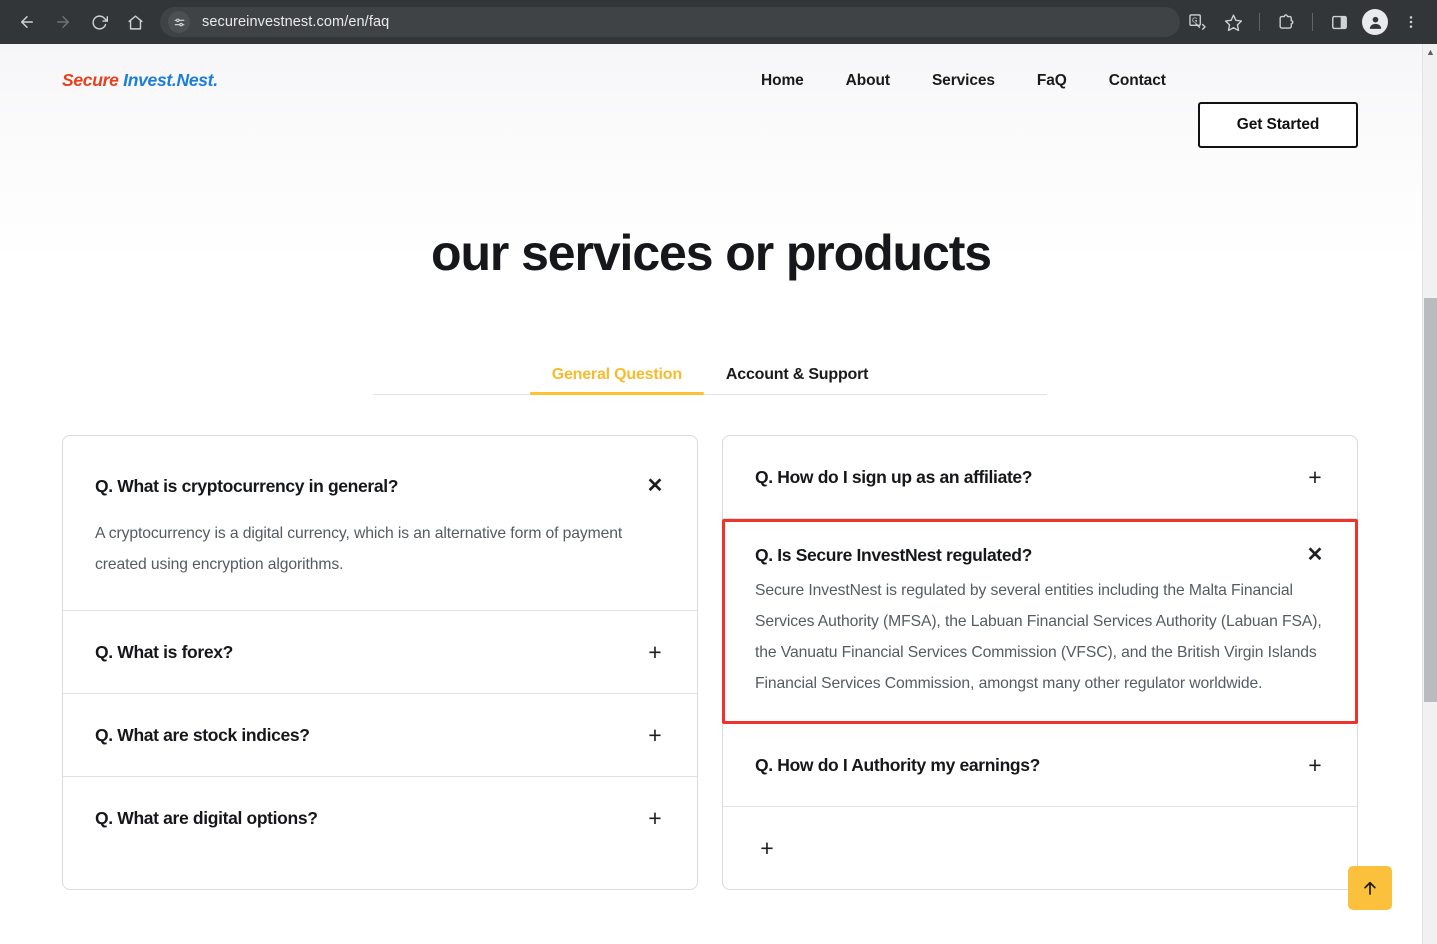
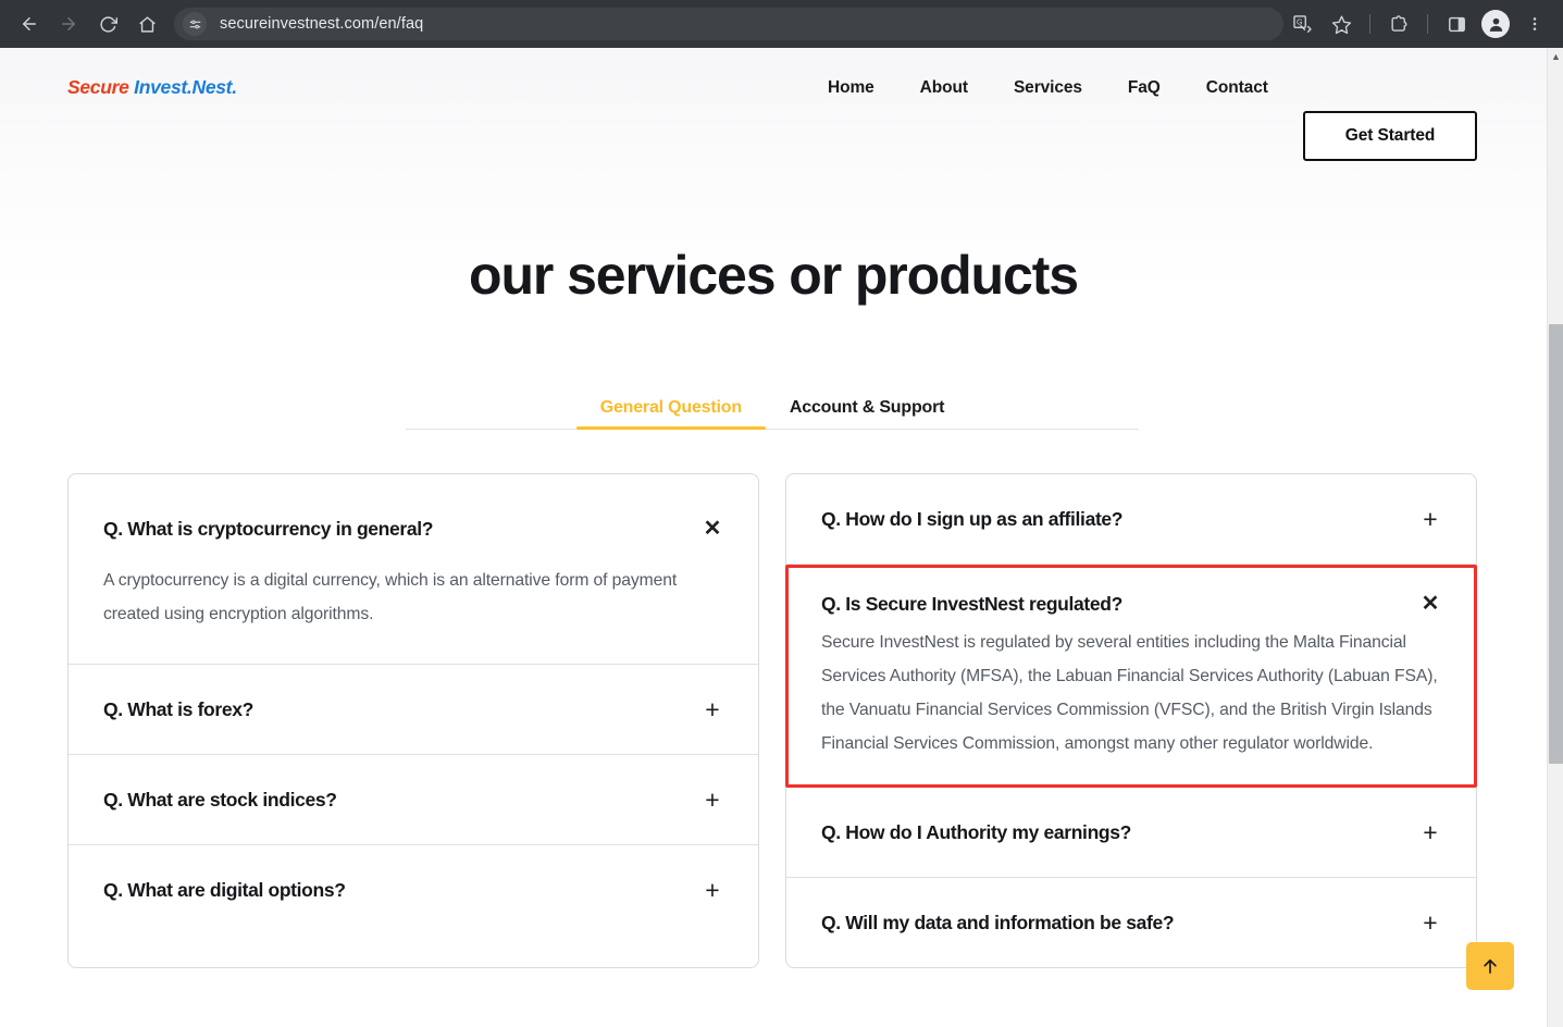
  secureinvestnest.com/en/faq
  G
  Secure Invest.Nest.
  Home
  About
  Services
  FaQ
  Contact
  Get Started
  our services or products
  General Question
  Account & Support
  Q. What is cryptocurrency in general?
  ✕
  A cryptocurrency is a digital currency, which is an alternative form of payment created using encryption algorithms.
  Q. What is forex?
  +
  Q. What are stock indices?
  +
  Q. What are digital options?
  +
  Q. How do I sign up as an affiliate?
  +
  Q. Is Secure InvestNest regulated?
  ✕
  Secure InvestNest is regulated by several entities including the Malta Financial Services Authority (MFSA), the Labuan Financial Services Authority (Labuan FSA), the Vanuatu Financial Services Commission (VFSC), and the British Virgin Islands Financial Services Commission, amongst many other regulator worldwide.
  Q. How do I Authority my earnings?
  +
+ Q. Will my data and information be safe?
  +
  ▲
